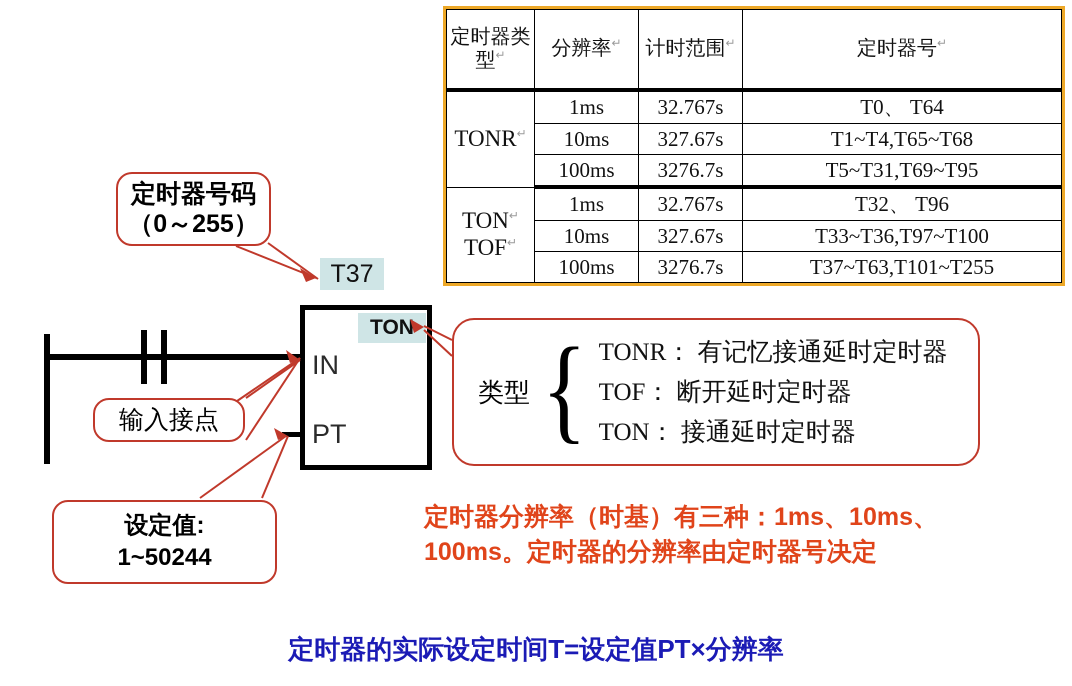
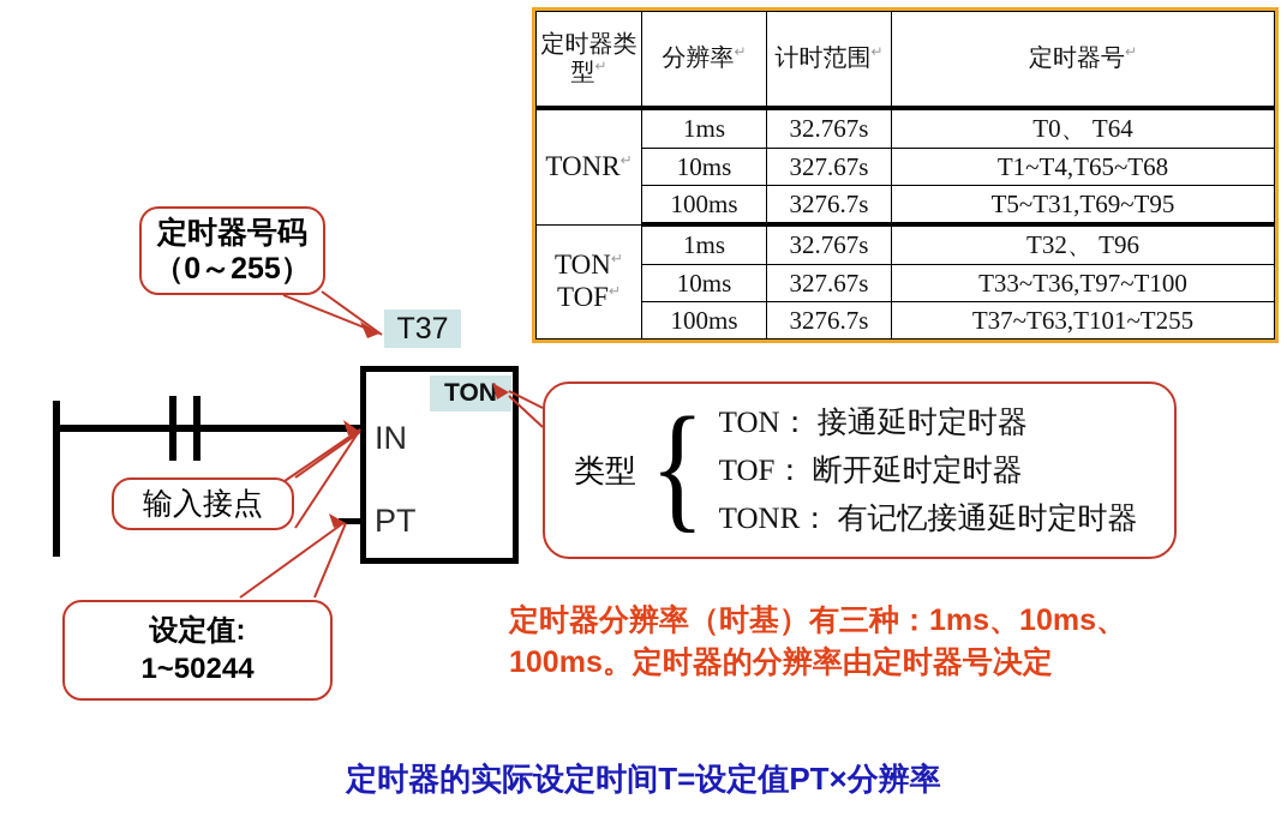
  定时器类型↵	分辨率↵	计时范围↵	定时器号↵
  TONR↵	1ms	32.767s	T0、 T64
  10ms	327.67s	T1~T4,T65~T68
  100ms	3276.7s	T5~T31,T69~T95
  TON↵ TOF↵	1ms	32.767s	T32、 T96
  10ms	327.67s	T33~T36,T97~T100
  100ms	3276.7s	T37~T63,T101~T255
  IN
  PT
  T37
  TON
  定时器号码
  （0～255）
  输入接点
  设定值:
  1~50244
  类型
  {
- TONR： 有记忆接通延时定时器
+ TON： 接通延时定时器
  TOF： 断开延时定时器
- TON： 接通延时定时器
+ TONR： 有记忆接通延时定时器
  定时器分辨率（时基）有三种：1ms、10ms、100ms。定时器的分辨率由定时器号决定
  定时器的实际设定时间T=设定值PT×分辨率
